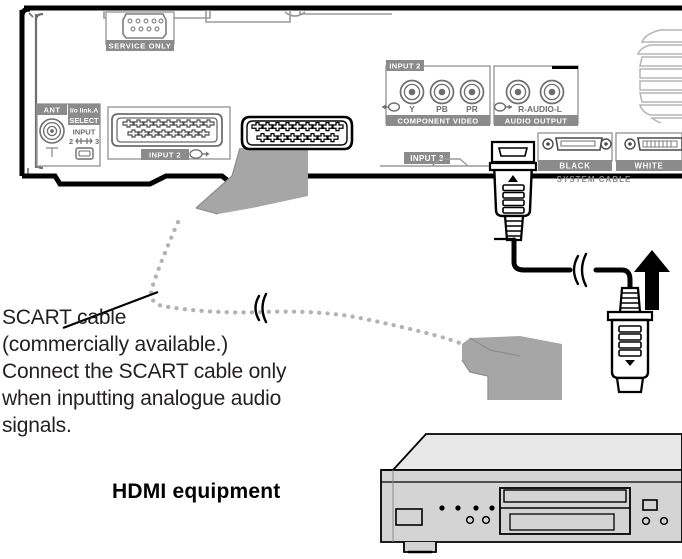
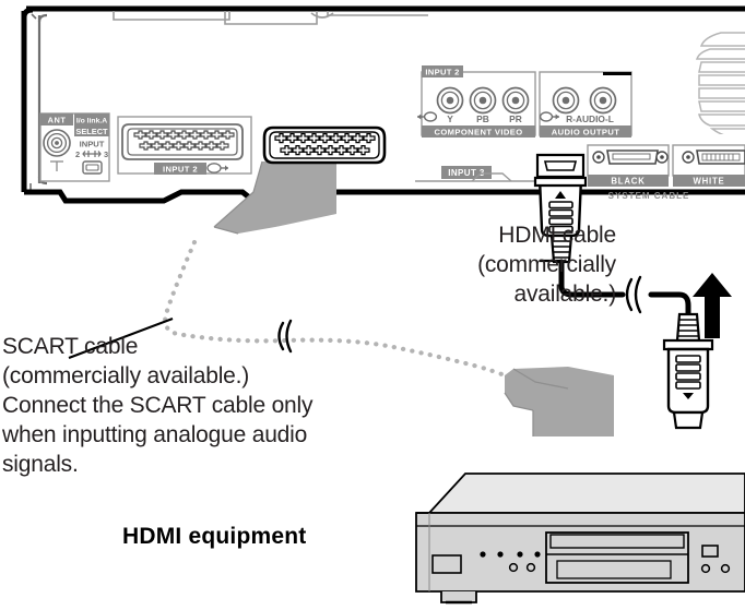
- SERVICE ONLY
  INPUT 2
  ANT
  SELECT
  INPUT
  2
  3
  INPUT 2
  Y
  PB
  PR
  COMPONENT VIDEO
  R-AUDIO-L
  AUDIO OUTPUT
  INPUT
  BLACK
  WHITE
  SYSTEM CABLE
+ HDMI cable
+ (commercially
+ available.)
  SCART cable
  (commercially available.)
  Connect the SCART cable only
  when inputting analogue audio
  signals.
  HDMI equipment
